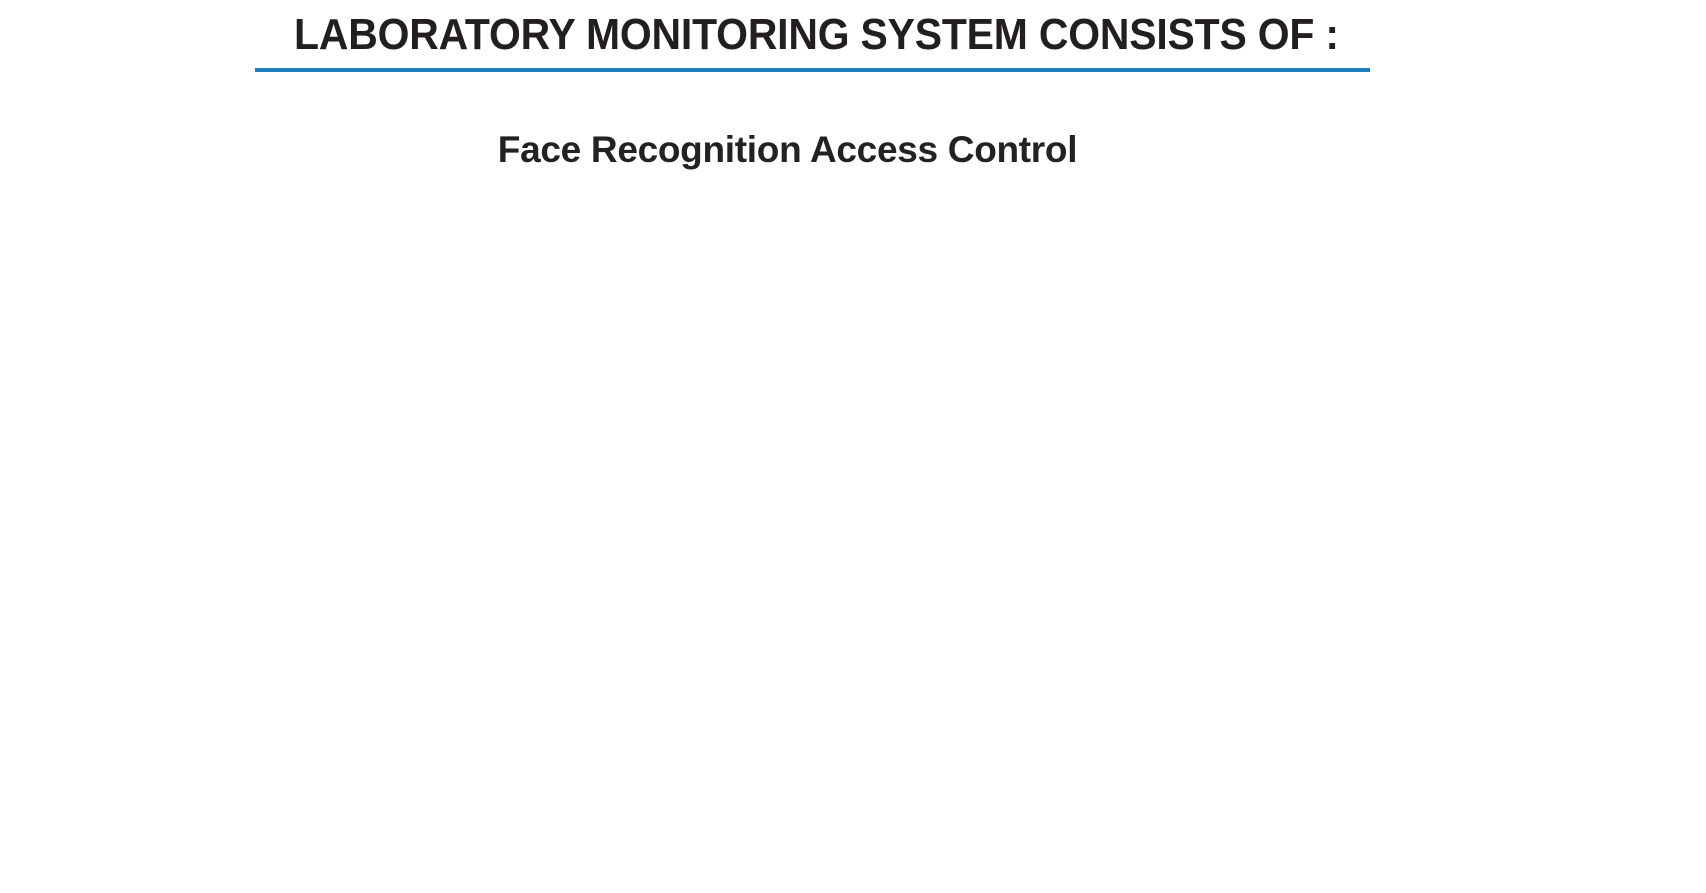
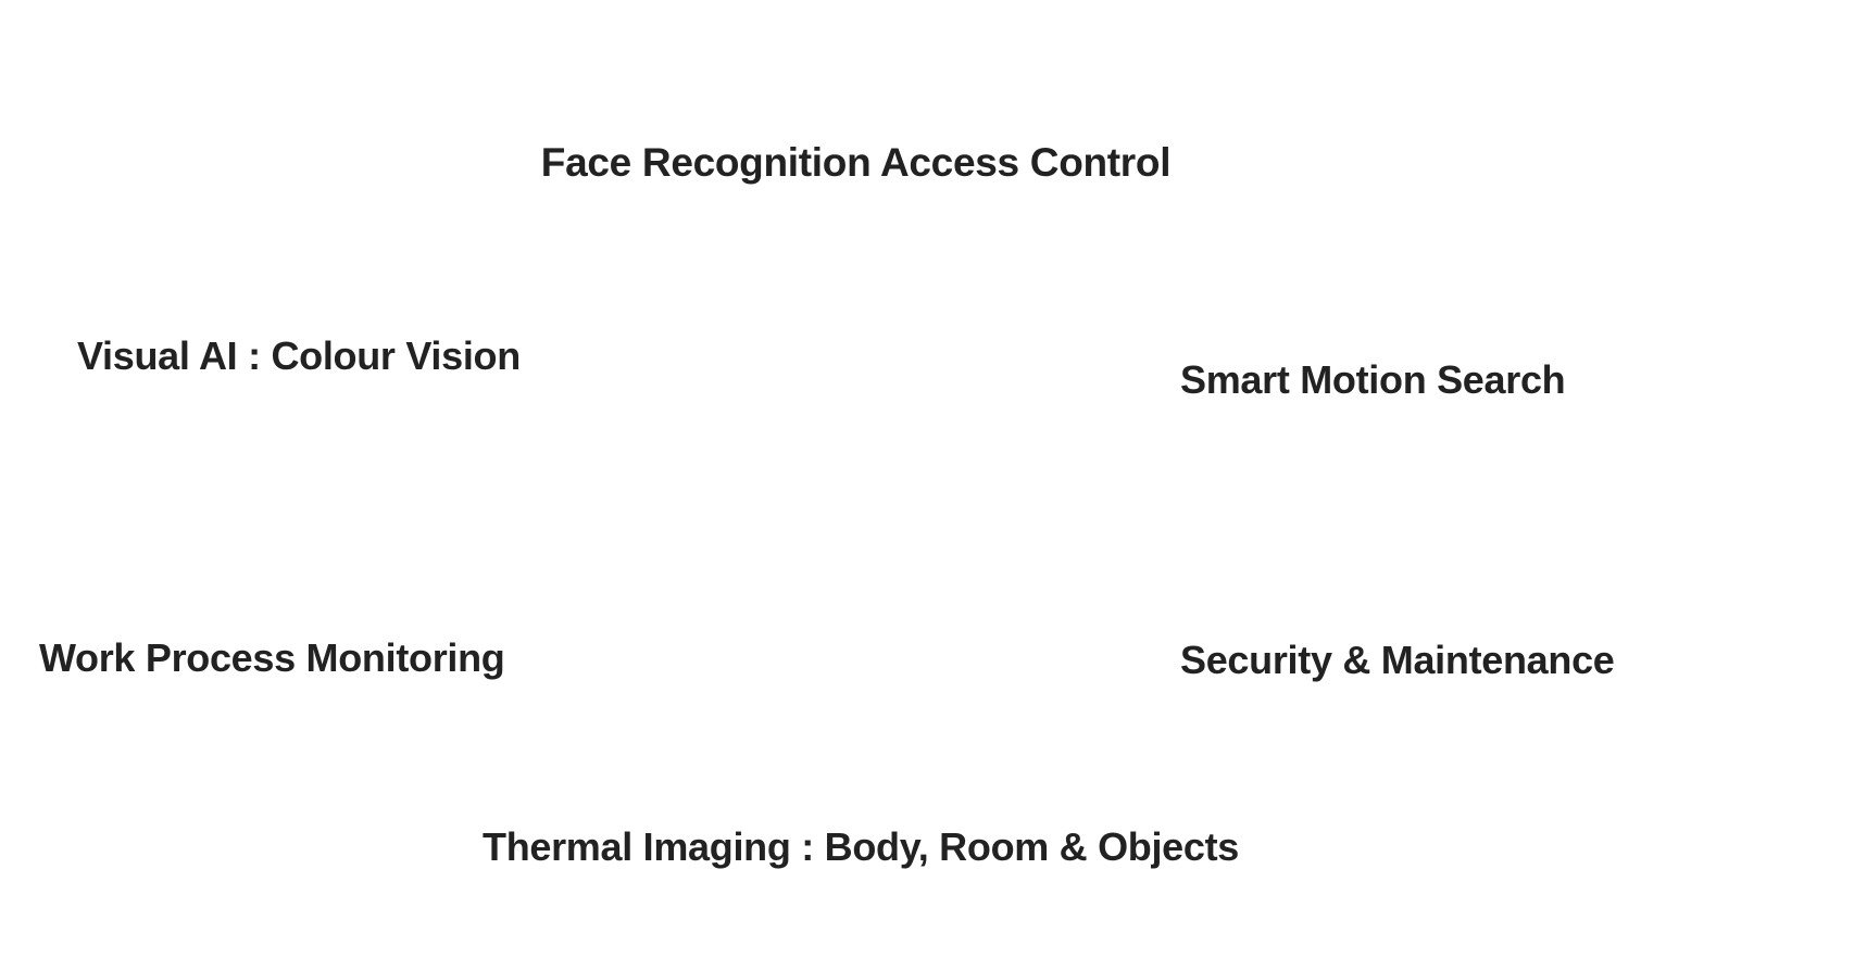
- LABORATORY MONITORING SYSTEM CONSISTS OF :
  Face Recognition Access Control
+ Visual AI : Colour Vision
+ Smart Motion Search
+ Work Process Monitoring
+ Security & Maintenance
+ Thermal Imaging : Body, Room & Objects
